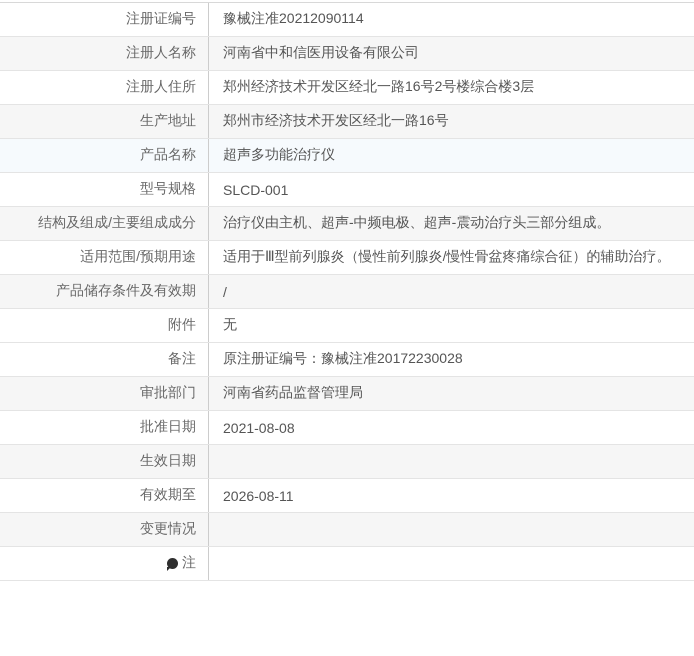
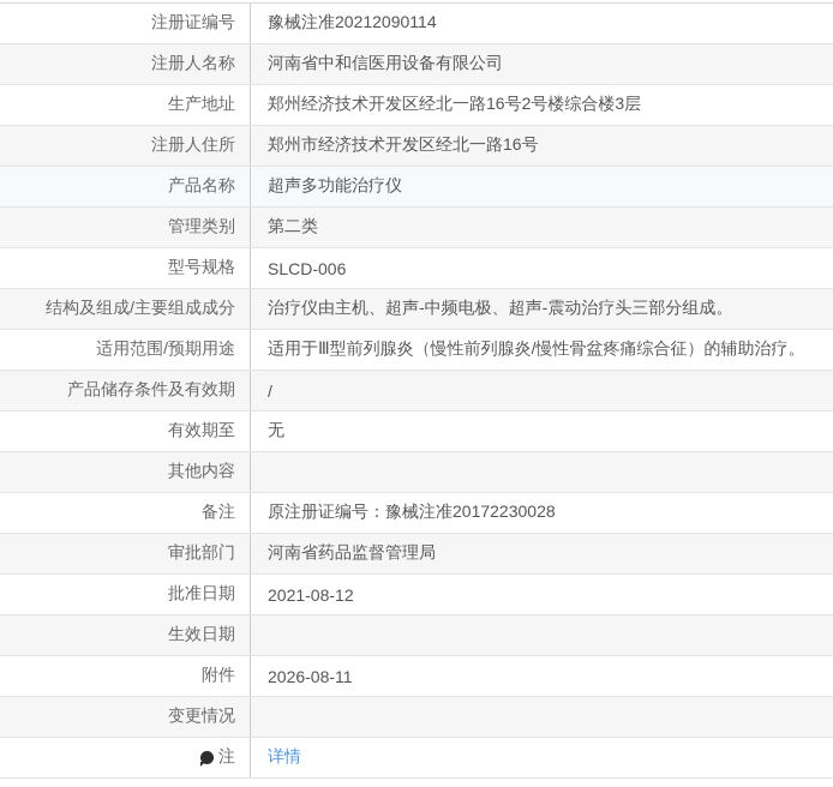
  注册证编号
  豫械注准20212090114
  注册人名称
  河南省中和信医用设备有限公司
- 注册人住所
+ 生产地址
  郑州经济技术开发区经北一路16号2号楼综合楼3层
- 生产地址
+ 注册人住所
  郑州市经济技术开发区经北一路16号
  产品名称
  超声多功能治疗仪
+ 管理类别
+ 第二类
  型号规格
- SLCD-001
+ SLCD-006
  结构及组成/主要组成成分
  治疗仪由主机、超声-中频电极、超声-震动治疗头三部分组成。
  适用范围/预期用途
  适用于Ⅲ型前列腺炎（慢性前列腺炎/慢性骨盆疼痛综合征）的辅助治疗。
  产品储存条件及有效期
  /
- 附件
+ 有效期至
  无
+ 其他内容
  备注
  原注册证编号：豫械注准20172230028
  审批部门
  河南省药品监督管理局
  批准日期
- 2021-08-08
+ 2021-08-12
  生效日期
- 有效期至
+ 附件
  2026-08-11
  变更情况
  注
+ 详情
